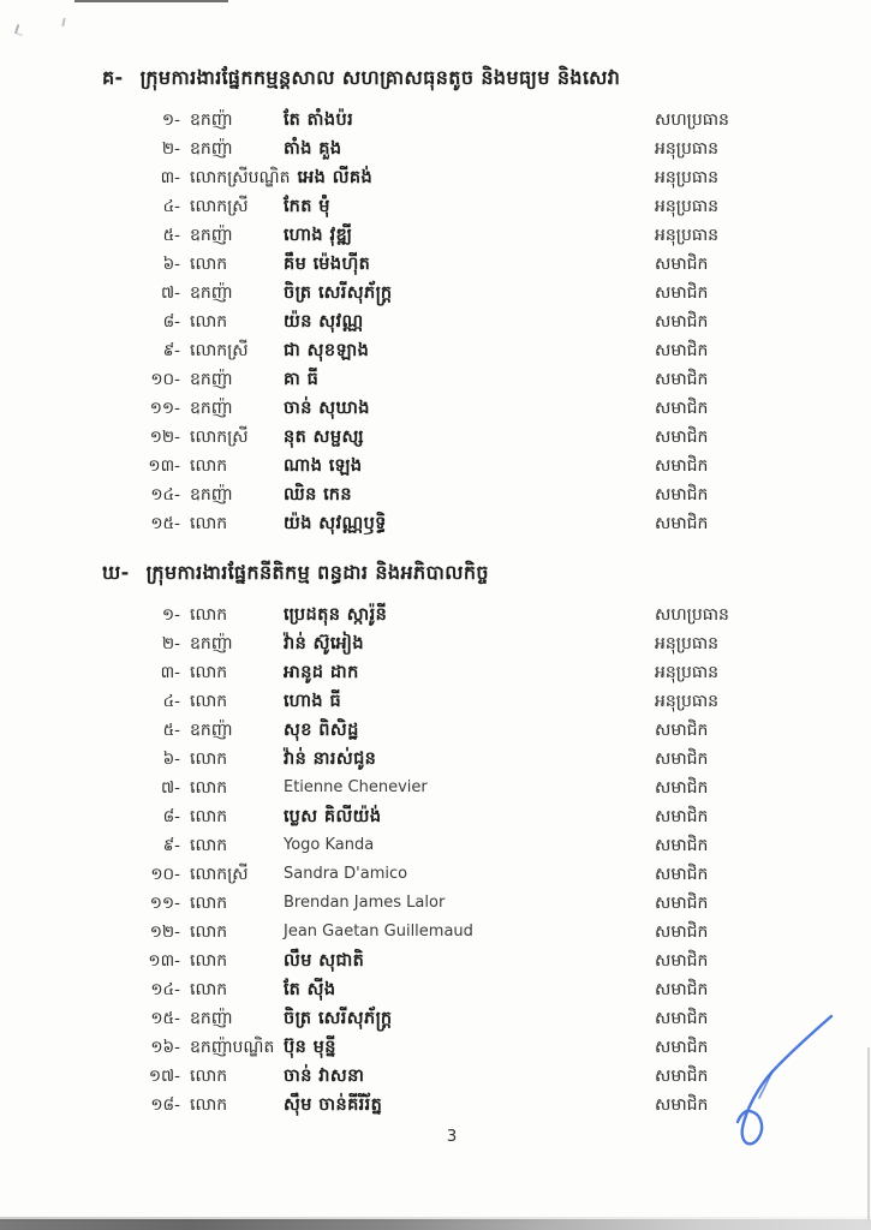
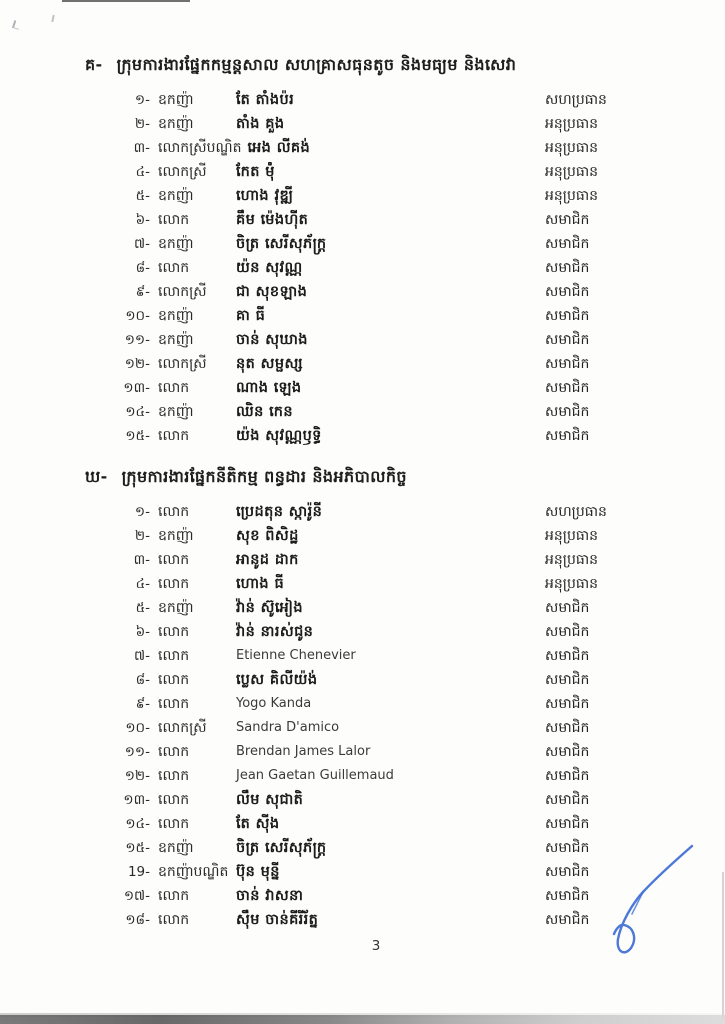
  គ- ក្រុមការងារផ្នែកកម្មន្តសាល សហគ្រាសធុនតូច និងមធ្យម និងសេវា
  ១-
  ឧកញ៉ា
  តែ តាំងប៉រ
  សហប្រធាន
  ២-
  ឧកញ៉ា
  តាំង គួង
  អនុប្រធាន
  ៣-
  លោកស្រីបណ្ឌិត
  អេង លីគង់
  អនុប្រធាន
  ៤-
  លោកស្រី
  កែត ម៉ុំ
  អនុប្រធាន
  ៥-
  ឧកញ៉ា
  ហោង វុឌ្ឍី
  អនុប្រធាន
  ៦-
  លោក
  គឹម ម៉េងហ៊ីត
  សមាជិក
  ៧-
  ឧកញ៉ា
  ចិត្រ សេរីសុភ័ក្ត្រ
  សមាជិក
  ៨-
  លោក
  យ៉ន សុវណ្ណ
  សមាជិក
  ៩-
  លោកស្រី
  ជា សុខឡាង
  សមាជិក
  ១០-
  ឧកញ៉ា
  គា ធី
  សមាជិក
  ១១-
  ឧកញ៉ា
  ចាន់ សុឃាង
  សមាជិក
  ១២-
  លោកស្រី
  នុត សម្ផស្ស
  សមាជិក
  ១៣-
  លោក
  ណាង ឡេង
  សមាជិក
  ១៤-
  ឧកញ៉ា
  ឈិន កេន
  សមាជិក
  ១៥-
  លោក
  យ៉ង សុវណ្ណឫទ្ធិ
  សមាជិក
  ឃ- ក្រុមការងារផ្នែកនីតិកម្ម ពន្ធដារ និងអភិបាលកិច្ច
  ១-
  លោក
  ប្រេដតុន ស្ការ៉ូនី
  សហប្រធាន
  ២-
  ឧកញ៉ា
- វ៉ាន់ ស៊ូអៀង
+ សុខ ពិសិដ្ឋ
  អនុប្រធាន
  ៣-
  លោក
  អានូដ ដាក
  អនុប្រធាន
  ៤-
  លោក
  ហោង ធី
  អនុប្រធាន
  ៥-
  ឧកញ៉ា
- សុខ ពិសិដ្ឋ
+ វ៉ាន់ ស៊ូអៀង
  សមាជិក
  ៦-
  លោក
  វ៉ាន់ នារស់ជូន
  សមាជិក
  ៧-
  លោក
  Etienne Chenevier
  សមាជិក
  ៨-
  លោក
  ប្លេស គិលីយ៉ង់
  សមាជិក
  ៩-
  លោក
  Yogo Kanda
  សមាជិក
  ១០-
  លោកស្រី
  Sandra D'amico
  សមាជិក
  ១១-
  លោក
  Brendan James Lalor
  សមាជិក
  ១២-
  លោក
  Jean Gaetan Guillemaud
  សមាជិក
  ១៣-
  លោក
  លឹម សុជាតិ
  សមាជិក
  ១៤-
  លោក
  តែ ស៊ីង
  សមាជិក
  ១៥-
  ឧកញ៉ា
  ចិត្រ សេរីសុភ័ក្ត្រ
  សមាជិក
- ១៦-
+ 19-
  ឧកញ៉ាបណ្ឌិត
  ប៊ុន មុន្នី
  សមាជិក
  ១៧-
  លោក
  ចាន់ វាសនា
  សមាជិក
  ១៨-
  លោក
  ស៊ឹម ចាន់គីរីរ័ត្ន
  សមាជិក
  3
